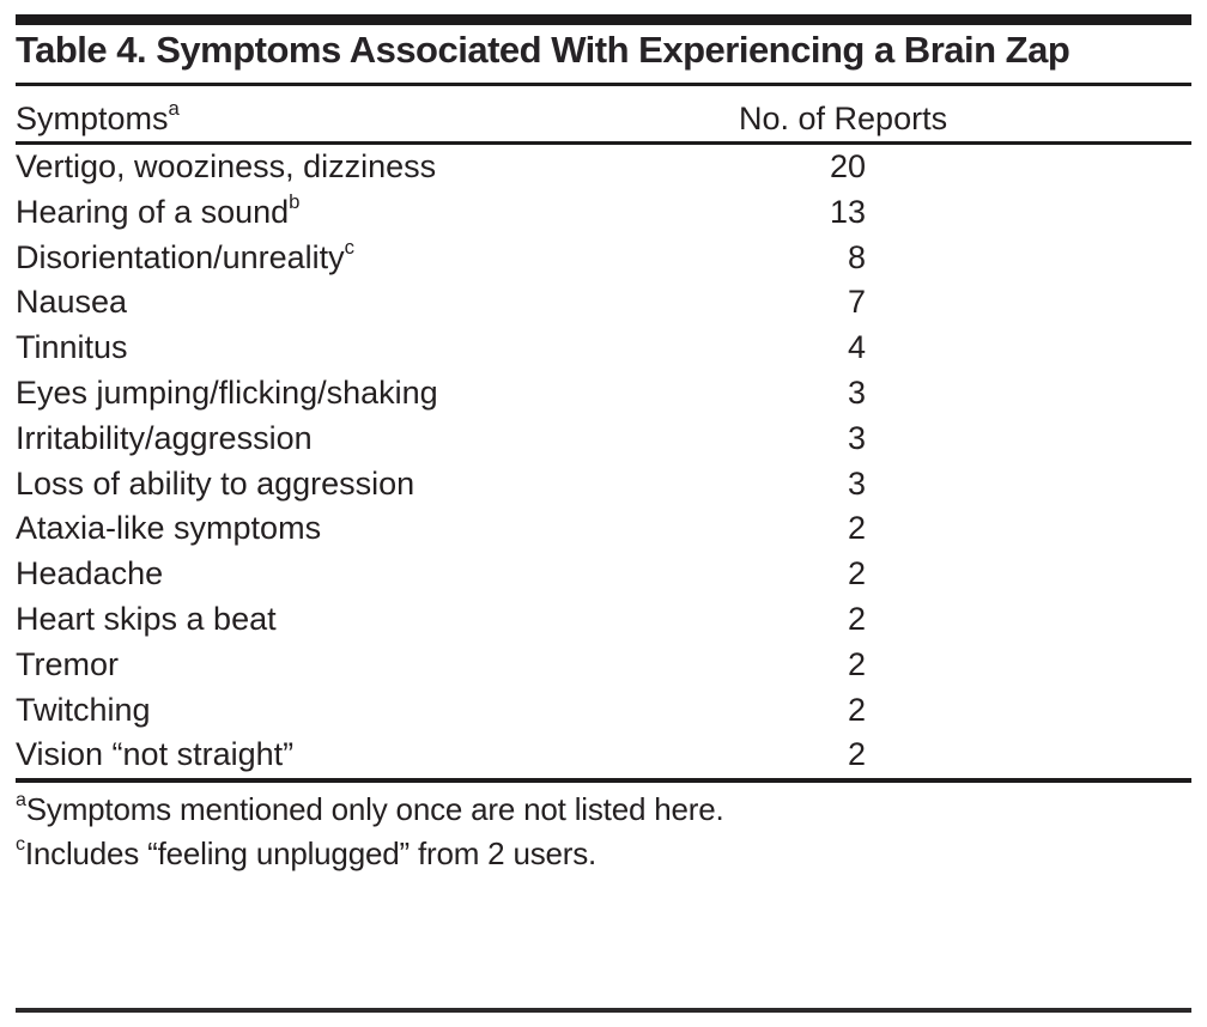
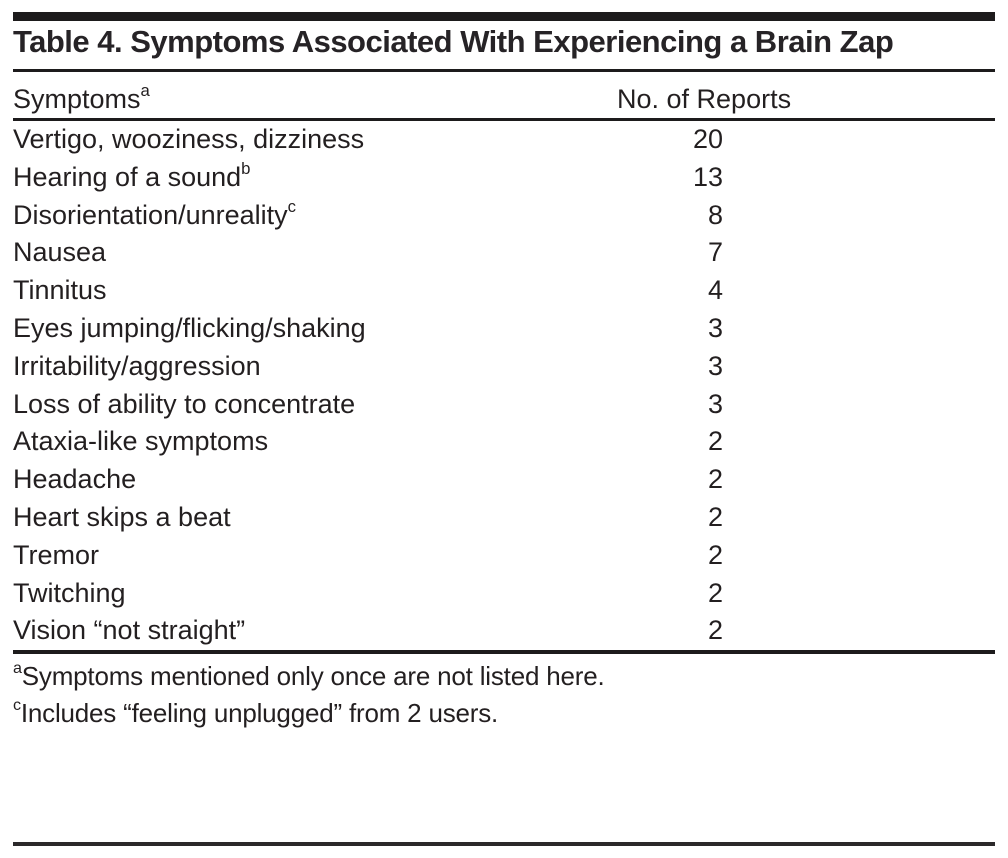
  Table 4. Symptoms Associated With Experiencing a Brain Zap
  Symptomsa
  No. of Reports
  Vertigo, wooziness, dizziness
  20
  Hearing of a soundb
  13
  Disorientation/unrealityc
  8
  Nausea
  7
  Tinnitus
  4
  Eyes jumping/flicking/shaking
  3
  Irritability/aggression
  3
- Loss of ability to aggression
+ Loss of ability to concentrate
  3
  Ataxia-like symptoms
  2
  Headache
  2
  Heart skips a beat
  2
  Tremor
  2
  Twitching
  2
  Vision “not straight”
  2
  aSymptoms mentioned only once are not listed here.
  cIncludes “feeling unplugged” from 2 users.
